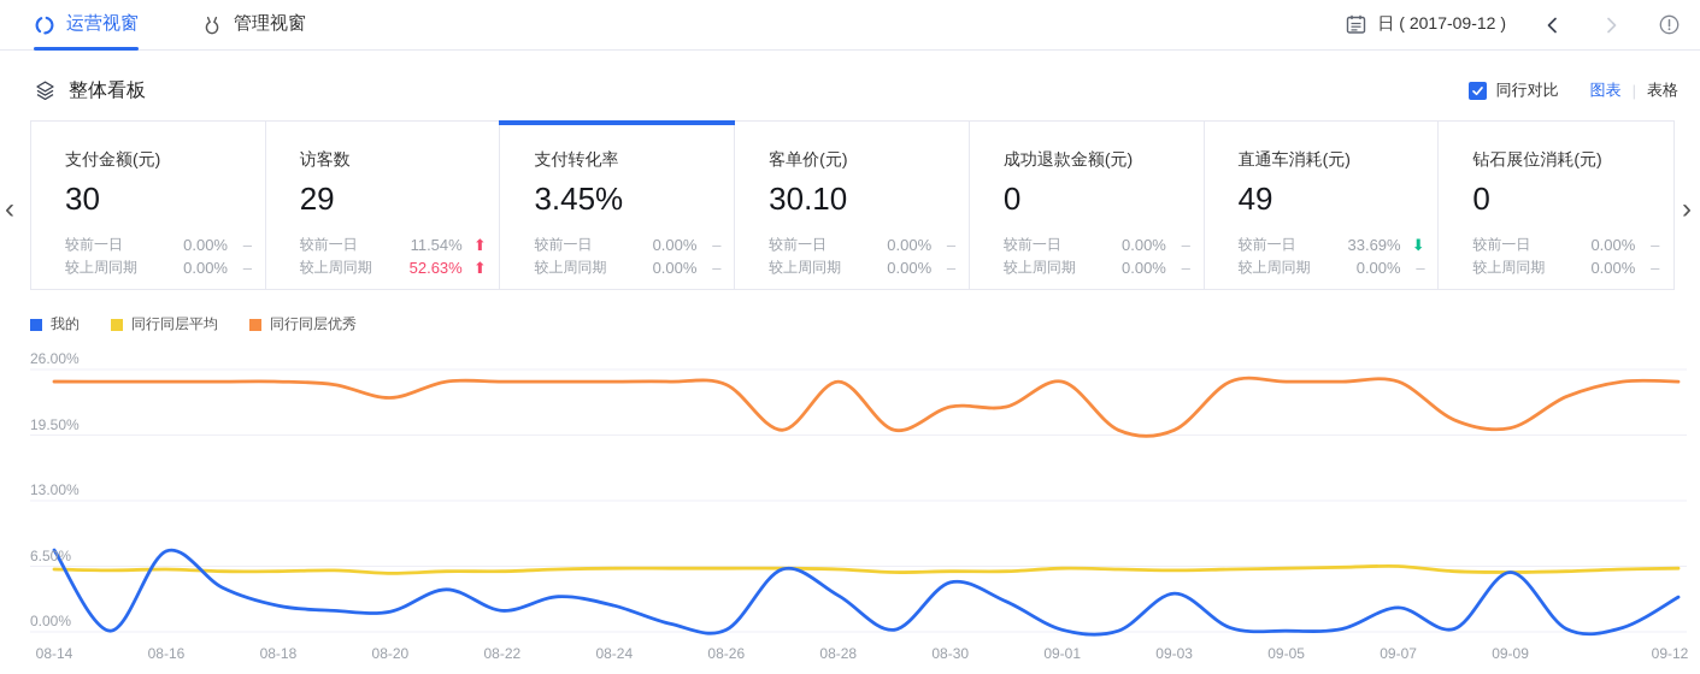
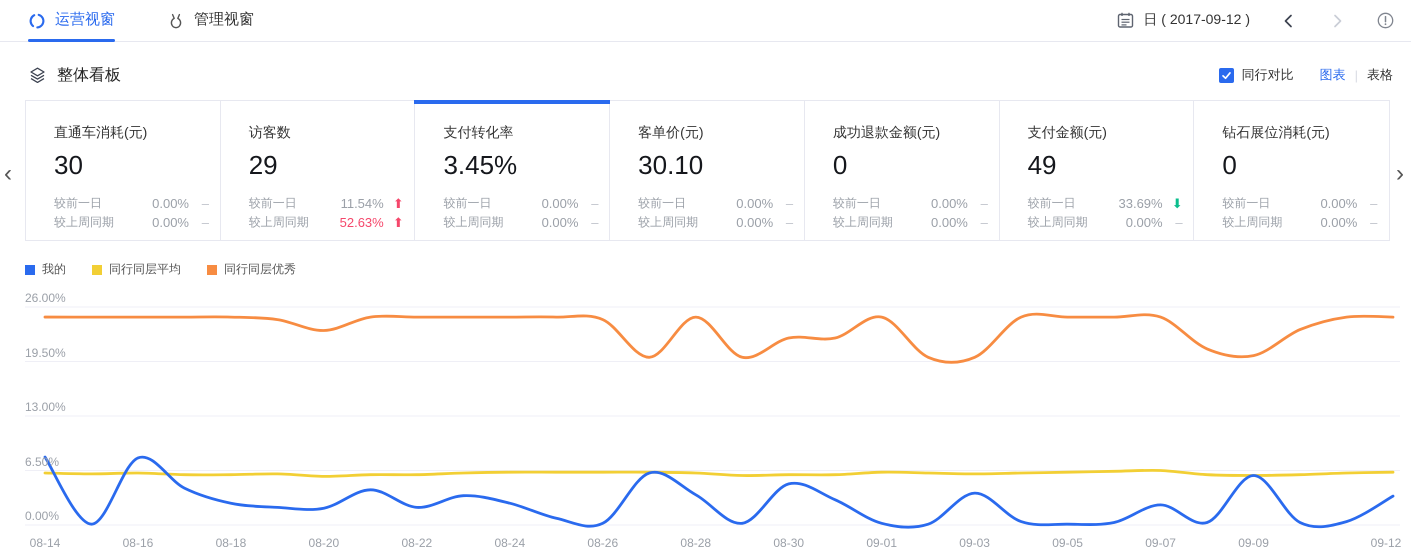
  运营视窗
  管理视窗
  日 ( 2017-09-12 )
  整体看板
  同行对比
  图表
  |
  表格
  ‹
- 支付金额(元)
+ 直通车消耗(元)
  30
  较前一日
  0.00%
  –
  较上周同期
  0.00%
  –
  访客数
  29
  较前一日
  11.54%
  ⬆
  较上周同期
  52.63%
  ⬆
  支付转化率
  3.45%
  较前一日
  0.00%
  –
  较上周同期
  0.00%
  –
  客单价(元)
  30.10
  较前一日
  0.00%
  –
  较上周同期
  0.00%
  –
  成功退款金额(元)
  0
  较前一日
  0.00%
  –
  较上周同期
  0.00%
  –
- 直通车消耗(元)
+ 支付金额(元)
  49
  较前一日
  33.69%
  ⬇
  较上周同期
  0.00%
  –
  钻石展位消耗(元)
  0
  较前一日
  0.00%
  –
  较上周同期
  0.00%
  –
  ›
  我的
  同行同层平均
  同行同层优秀
  0.00%
  6.50%
  13.00%
  19.50%
  26.00%
  08-14
  08-16
  08-18
  08-20
  08-22
  08-24
  08-26
  08-28
  08-30
  09-01
  09-03
  09-05
  09-07
  09-09
  09-12
